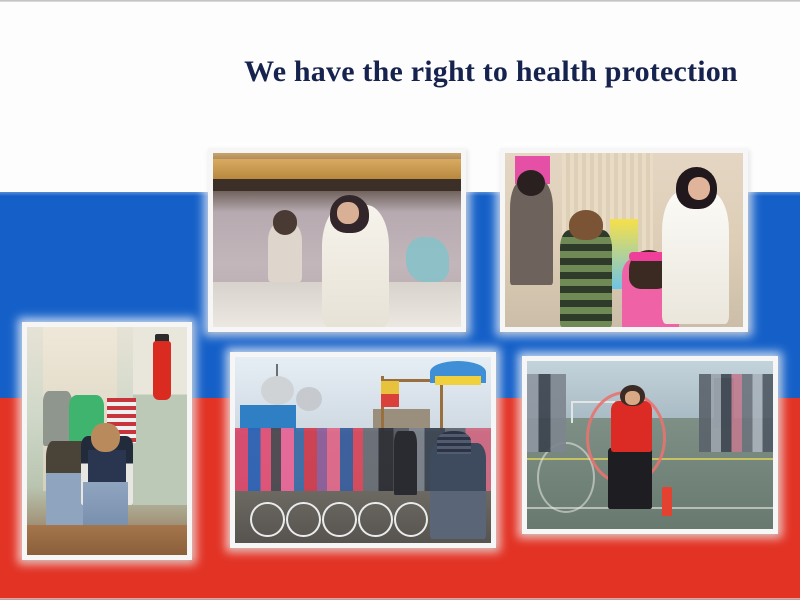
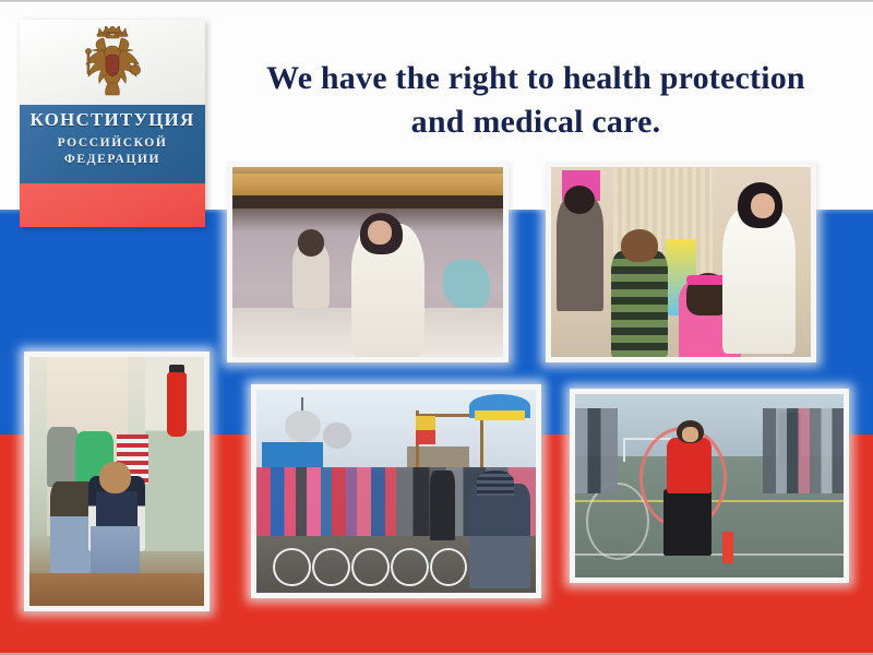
  We have the right to health protection
+ and medical care.
+ КОНСТИТУЦИЯ
+ РОССИЙСКОЙ
+ ФЕДЕРАЦИИ
